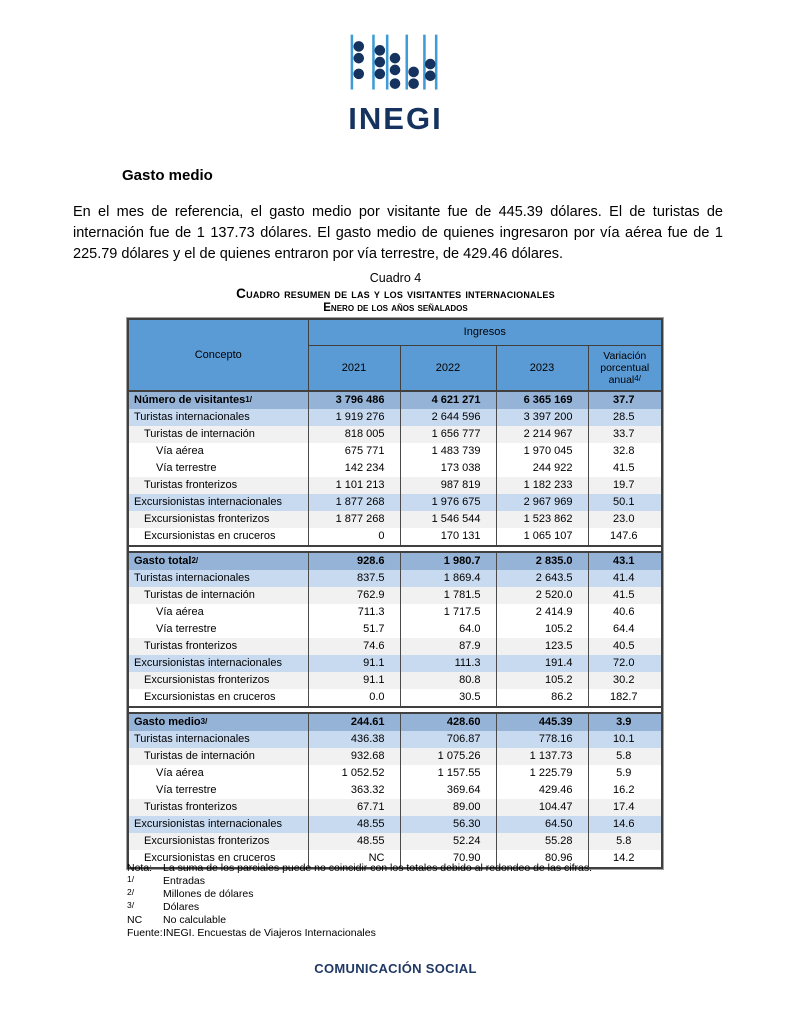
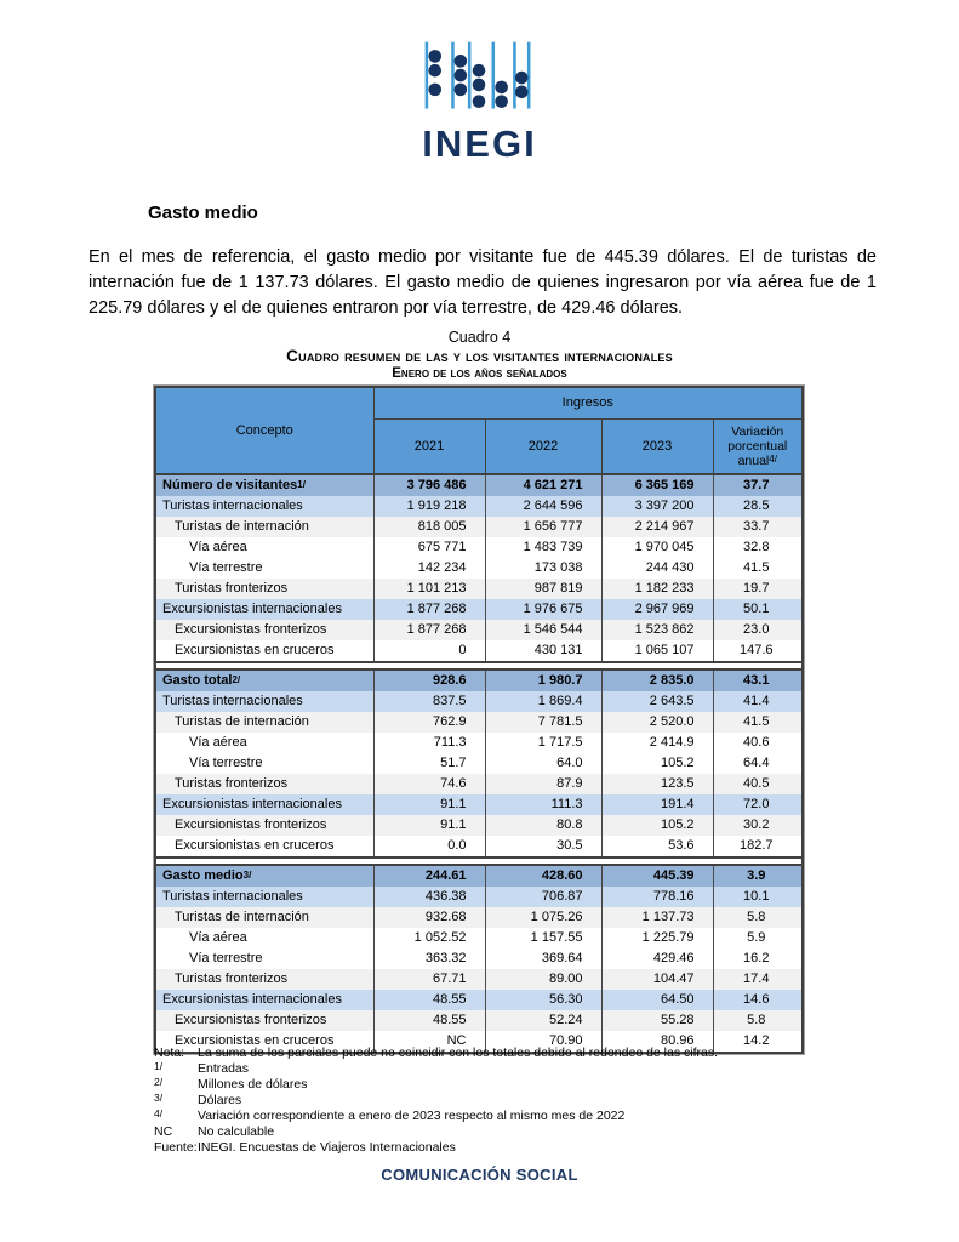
  INEGI
  Gasto medio
  En el mes de referencia, el gasto medio por visitante fue de 445.39 dólares. El de turistas de internación fue de 1 137.73 dólares. El gasto medio de quienes ingresaron por vía aérea fue de 1 225.79 dólares y el de quienes entraron por vía terrestre, de 429.46 dólares.
  Cuadro 4
  Cuadro resumen de las y los visitantes internacionales
  Enero de los años señalados
  Concepto	Ingresos
  2021	2022	2023	Variación porcentual anual4/
  Número de visitantes1/	3 796 486	4 621 271	6 365 169	37.7
- Turistas internacionales	1 919 276	2 644 596	3 397 200	28.5
+ Turistas internacionales	1 919 218	2 644 596	3 397 200	28.5
  Turistas de internación	818 005	1 656 777	2 214 967	33.7
  Vía aérea	675 771	1 483 739	1 970 045	32.8
- Vía terrestre	142 234	173 038	244 922	41.5
+ Vía terrestre	142 234	173 038	244 430	41.5
  Turistas fronterizos	1 101 213	987 819	1 182 233	19.7
  Excursionistas internacionales	1 877 268	1 976 675	2 967 969	50.1
  Excursionistas fronterizos	1 877 268	1 546 544	1 523 862	23.0
- Excursionistas en cruceros	0	170 131	1 065 107	147.6
+ Excursionistas en cruceros	0	430 131	1 065 107	147.6
  Gasto total2/	928.6	1 980.7	2 835.0	43.1
  Turistas internacionales	837.5	1 869.4	2 643.5	41.4
- Turistas de internación	762.9	1 781.5	2 520.0	41.5
+ Turistas de internación	762.9	7 781.5	2 520.0	41.5
  Vía aérea	711.3	1 717.5	2 414.9	40.6
  Vía terrestre	51.7	64.0	105.2	64.4
  Turistas fronterizos	74.6	87.9	123.5	40.5
  Excursionistas internacionales	91.1	111.3	191.4	72.0
  Excursionistas fronterizos	91.1	80.8	105.2	30.2
- Excursionistas en cruceros	0.0	30.5	86.2	182.7
+ Excursionistas en cruceros	0.0	30.5	53.6	182.7
  Gasto medio3/	244.61	428.60	445.39	3.9
  Turistas internacionales	436.38	706.87	778.16	10.1
  Turistas de internación	932.68	1 075.26	1 137.73	5.8
  Vía aérea	1 052.52	1 157.55	1 225.79	5.9
  Vía terrestre	363.32	369.64	429.46	16.2
  Turistas fronterizos	67.71	89.00	104.47	17.4
  Excursionistas internacionales	48.55	56.30	64.50	14.6
  Excursionistas fronterizos	48.55	52.24	55.28	5.8
  Excursionistas en cruceros	NC	70.90	80.96	14.2
  Nota:
  La suma de los parciales puede no coincidir con los totales debido al redondeo de las cifras.
  1/
  Entradas
  2/
  Millones de dólares
  3/
  Dólares
+ 4/
+ Variación correspondiente a enero de 2023 respecto al mismo mes de 2022
  NC
  No calculable
  Fuente:
  INEGI. Encuestas de Viajeros Internacionales
  COMUNICACIÓN SOCIAL
